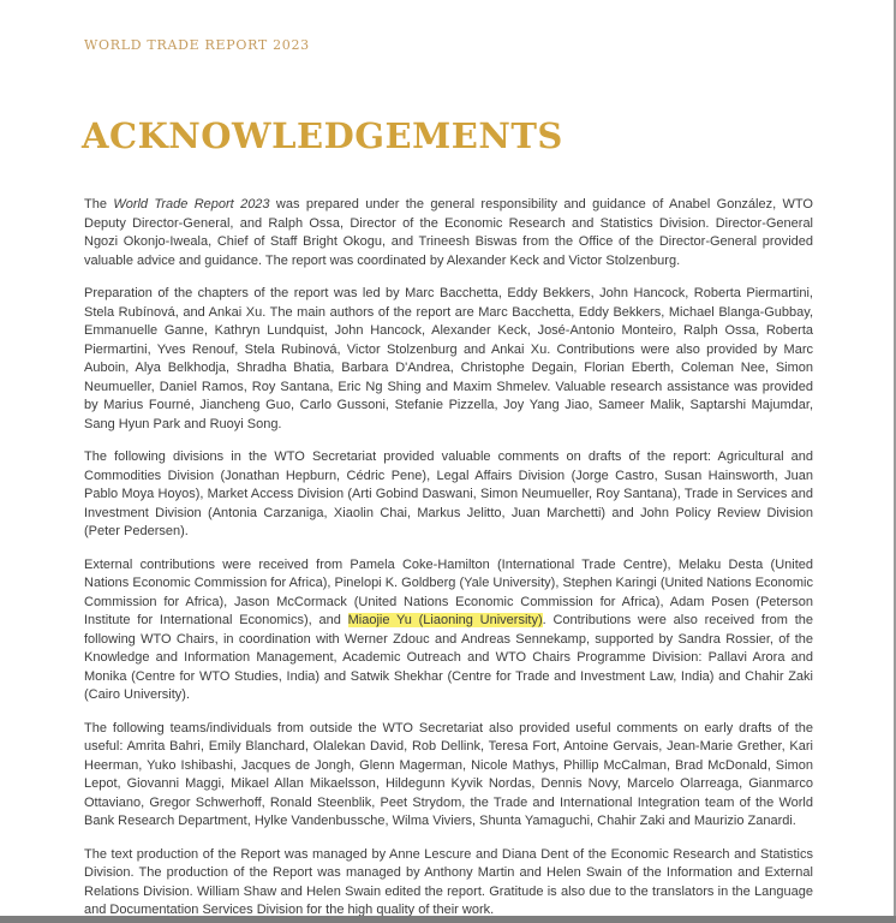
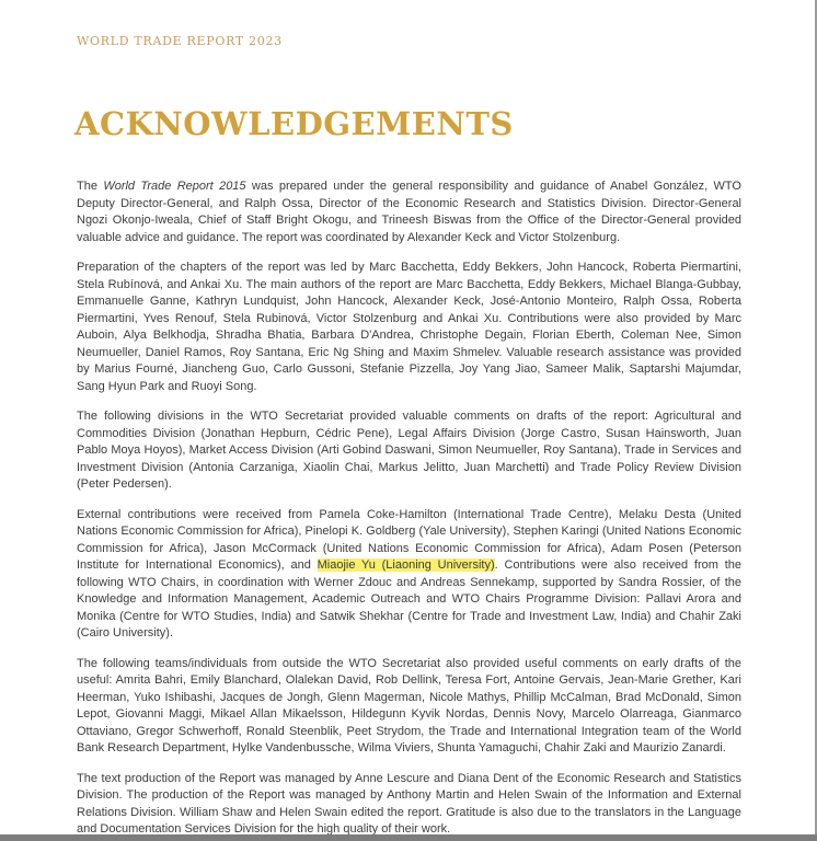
  WORLD TRADE REPORT 2023
  ACKNOWLEDGEMENTS
- The World Trade Report 2023 was prepared under the general responsibility and guidance of Anabel González, WTO Deputy Director-General, and Ralph Ossa, Director of the Economic Research and Statistics Division. Director-General Ngozi Okonjo-Iweala, Chief of Staff Bright Okogu, and Trineesh Biswas from the Office of the Director-General provided valuable advice and guidance. The report was coordinated by Alexander Keck and Victor Stolzenburg.
+ The World Trade Report 2015 was prepared under the general responsibility and guidance of Anabel González, WTO Deputy Director-General, and Ralph Ossa, Director of the Economic Research and Statistics Division. Director-General Ngozi Okonjo-Iweala, Chief of Staff Bright Okogu, and Trineesh Biswas from the Office of the Director-General provided valuable advice and guidance. The report was coordinated by Alexander Keck and Victor Stolzenburg.
  Preparation of the chapters of the report was led by Marc Bacchetta, Eddy Bekkers, John Hancock, Roberta Piermartini, Stela Rubínová, and Ankai Xu. The main authors of the report are Marc Bacchetta, Eddy Bekkers, Michael Blanga-Gubbay, Emmanuelle Ganne, Kathryn Lundquist, John Hancock, Alexander Keck, José-Antonio Monteiro, Ralph Ossa, Roberta Piermartini, Yves Renouf, Stela Rubinová, Victor Stolzenburg and Ankai Xu. Contributions were also provided by Marc Auboin, Alya Belkhodja, Shradha Bhatia, Barbara D'Andrea, Christophe Degain, Florian Eberth, Coleman Nee, Simon Neumueller, Daniel Ramos, Roy Santana, Eric Ng Shing and Maxim Shmelev. Valuable research assistance was provided by Marius Fourné, Jiancheng Guo, Carlo Gussoni, Stefanie Pizzella, Joy Yang Jiao, Sameer Malik, Saptarshi Majumdar, Sang Hyun Park and Ruoyi Song.
- The following divisions in the WTO Secretariat provided valuable comments on drafts of the report: Agricultural and Commodities Division (Jonathan Hepburn, Cédric Pene), Legal Affairs Division (Jorge Castro, Susan Hainsworth, Juan Pablo Moya Hoyos), Market Access Division (Arti Gobind Daswani, Simon Neumueller, Roy Santana), Trade in Services and Investment Division (Antonia Carzaniga, Xiaolin Chai, Markus Jelitto, Juan Marchetti) and John Policy Review Division (Peter Pedersen).
+ The following divisions in the WTO Secretariat provided valuable comments on drafts of the report: Agricultural and Commodities Division (Jonathan Hepburn, Cédric Pene), Legal Affairs Division (Jorge Castro, Susan Hainsworth, Juan Pablo Moya Hoyos), Market Access Division (Arti Gobind Daswani, Simon Neumueller, Roy Santana), Trade in Services and Investment Division (Antonia Carzaniga, Xiaolin Chai, Markus Jelitto, Juan Marchetti) and Trade Policy Review Division (Peter Pedersen).
  External contributions were received from Pamela Coke-Hamilton (International Trade Centre), Melaku Desta (United Nations Economic Commission for Africa), Pinelopi K. Goldberg (Yale University), Stephen Karingi (United Nations Economic Commission for Africa), Jason McCormack (United Nations Economic Commission for Africa), Adam Posen (Peterson Institute for International Economics), and Miaojie Yu (Liaoning University). Contributions were also received from the following WTO Chairs, in coordination with Werner Zdouc and Andreas Sennekamp, supported by Sandra Rossier, of the Knowledge and Information Management, Academic Outreach and WTO Chairs Programme Division: Pallavi Arora and Monika (Centre for WTO Studies, India) and Satwik Shekhar (Centre for Trade and Investment Law, India) and Chahir Zaki (Cairo University).
  The following teams/individuals from outside the WTO Secretariat also provided useful comments on early drafts of the useful: Amrita Bahri, Emily Blanchard, Olalekan David, Rob Dellink, Teresa Fort, Antoine Gervais, Jean-Marie Grether, Kari Heerman, Yuko Ishibashi, Jacques de Jongh, Glenn Magerman, Nicole Mathys, Phillip McCalman, Brad McDonald, Simon Lepot, Giovanni Maggi, Mikael Allan Mikaelsson, Hildegunn Kyvik Nordas, Dennis Novy, Marcelo Olarreaga, Gianmarco Ottaviano, Gregor Schwerhoff, Ronald Steenblik, Peet Strydom, the Trade and International Integration team of the World Bank Research Department, Hylke Vandenbussche, Wilma Viviers, Shunta Yamaguchi, Chahir Zaki and Maurizio Zanardi.
  The text production of the Report was managed by Anne Lescure and Diana Dent of the Economic Research and Statistics Division. The production of the Report was managed by Anthony Martin and Helen Swain of the Information and External Relations Division. William Shaw and Helen Swain edited the report. Gratitude is also due to the translators in the Language and Documentation Services Division for the high quality of their work.
